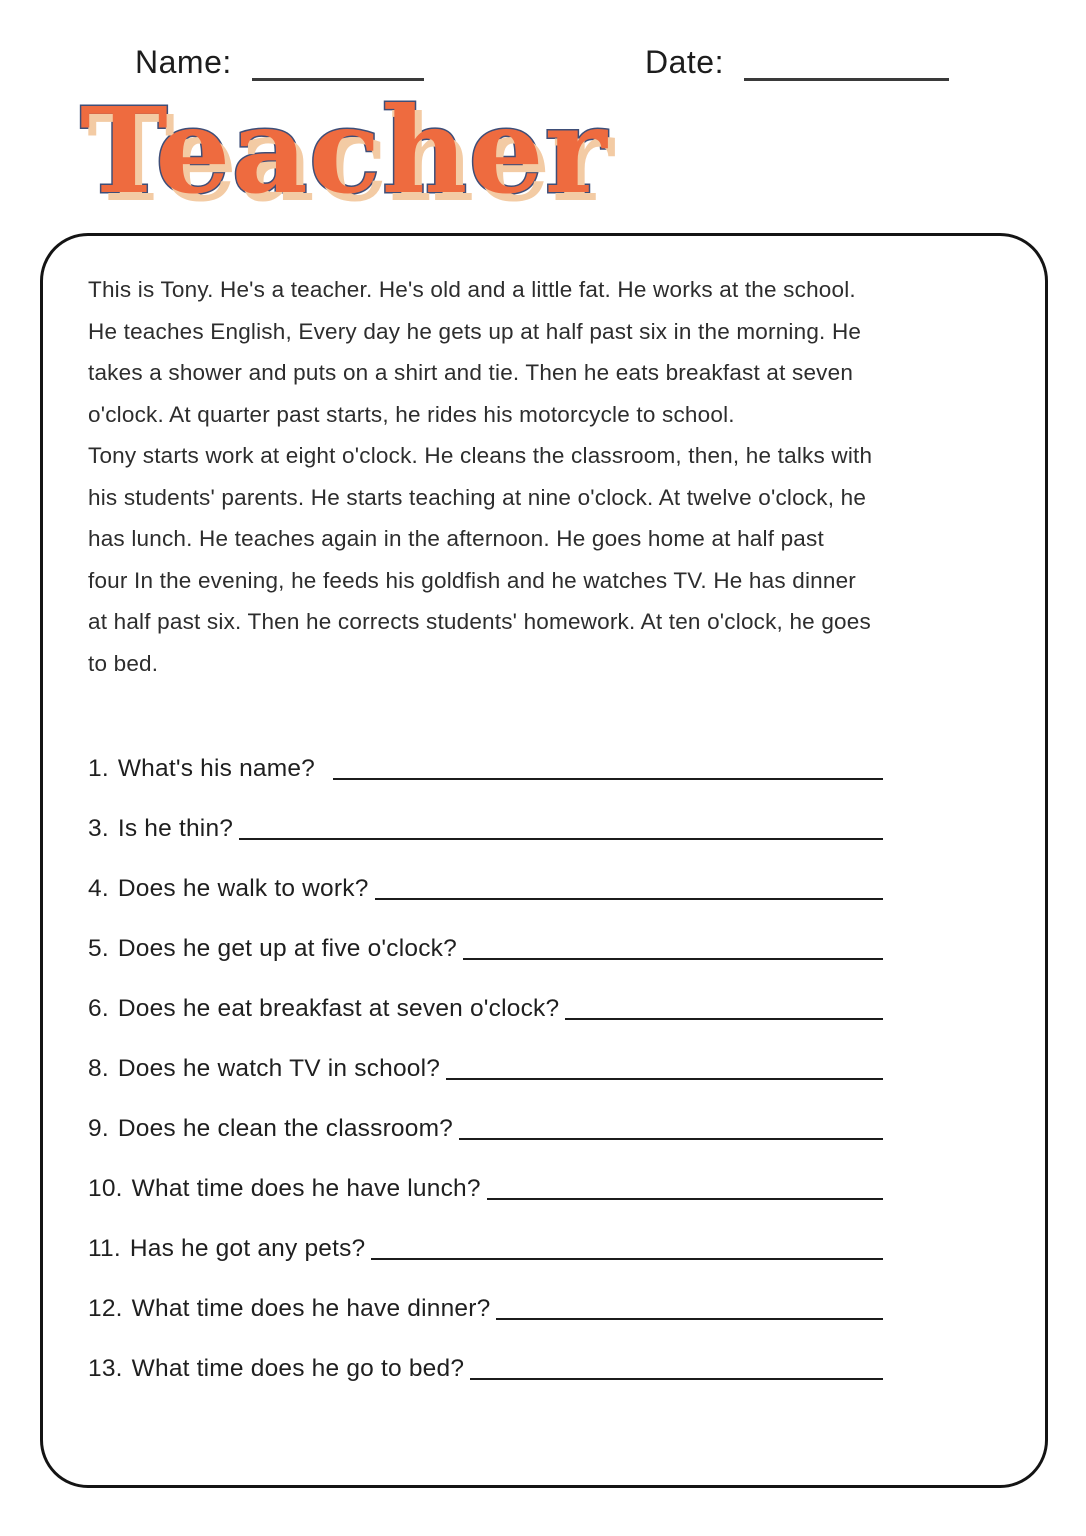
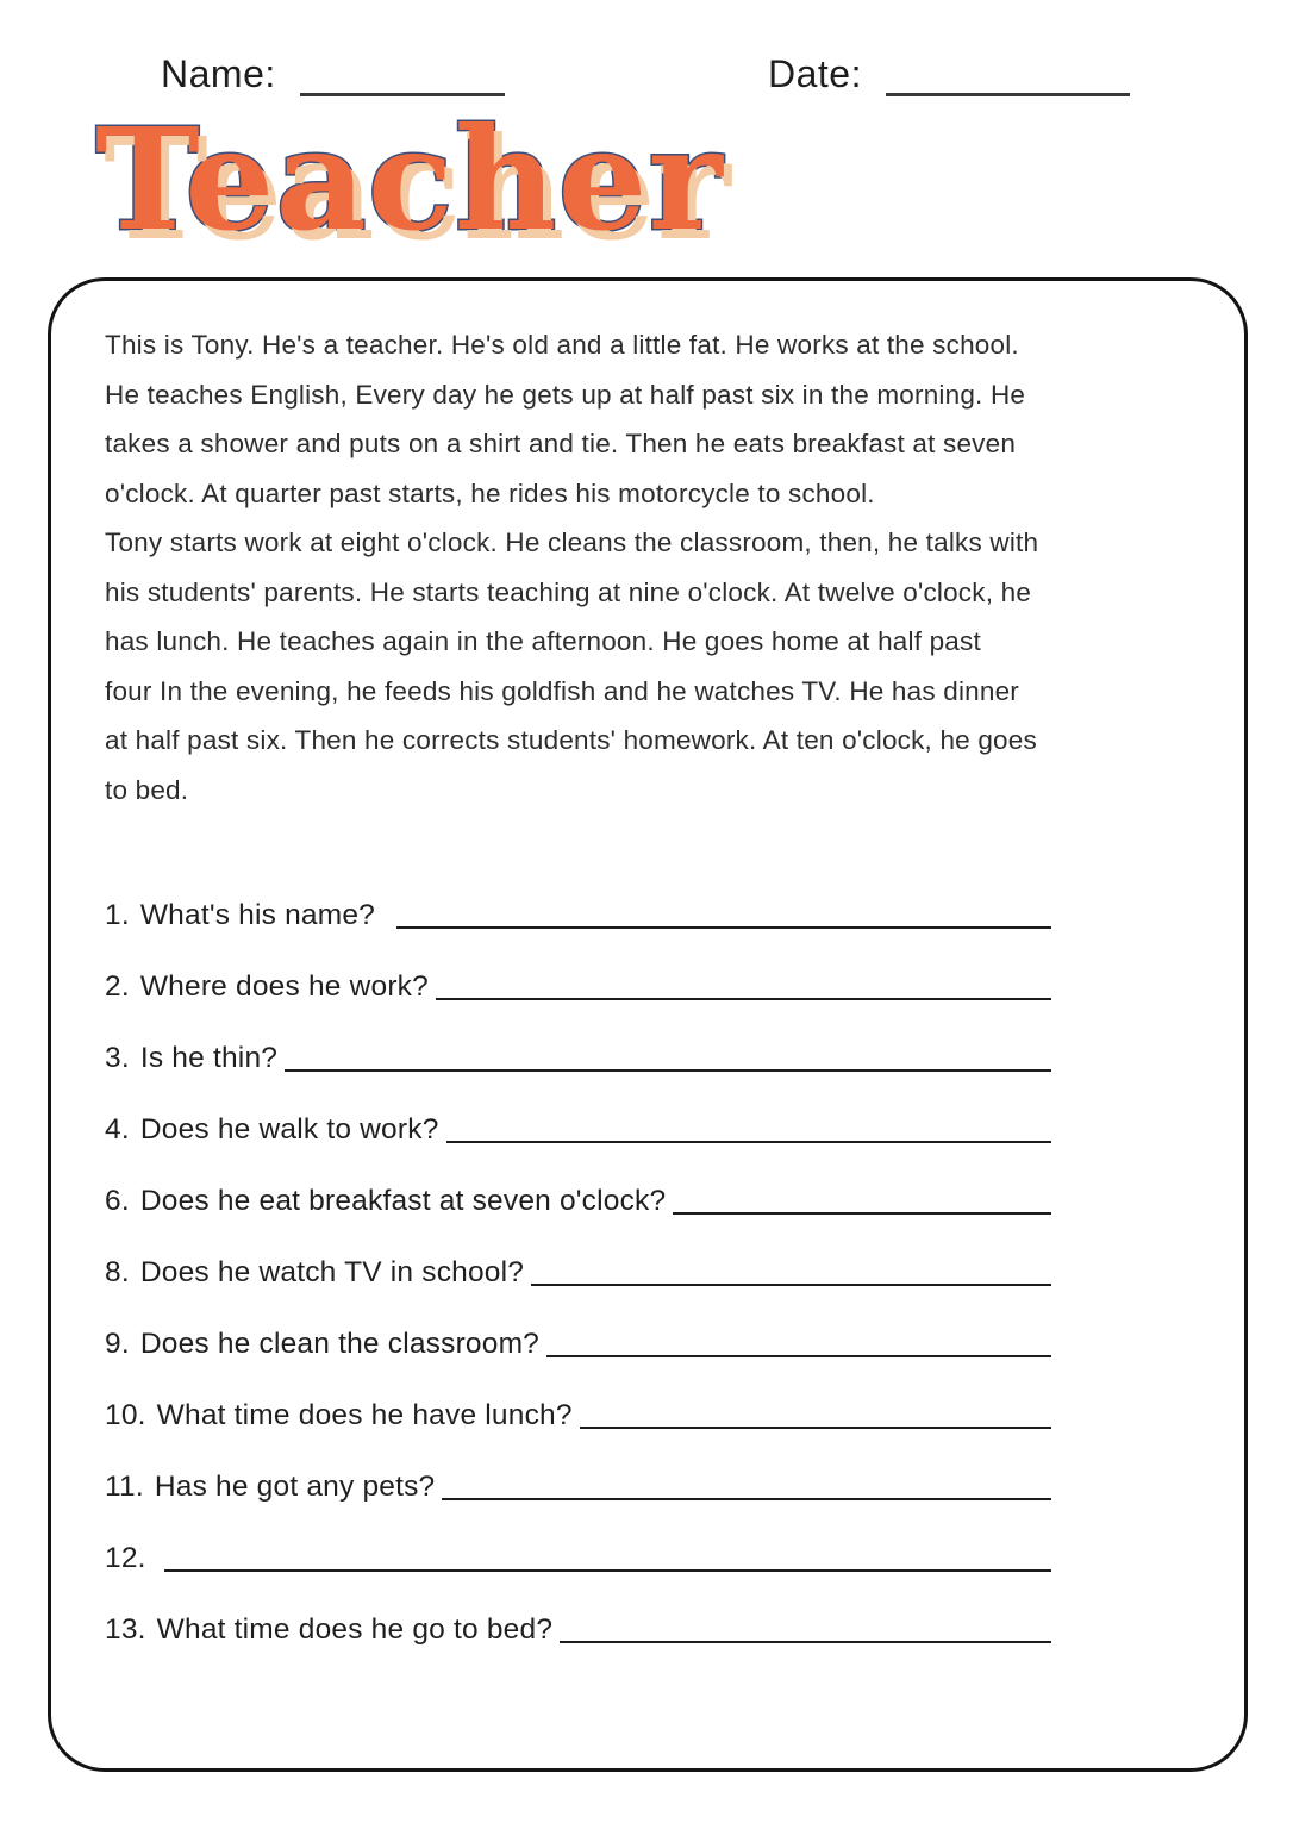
  Name:
  Date:
  Teacher
  This is Tony. He's a teacher. He's old and a little fat. He works at the school.
  He teaches English, Every day he gets up at half past six in the morning. He
  takes a shower and puts on a shirt and tie. Then he eats breakfast at seven
  o'clock. At quarter past starts, he rides his motorcycle to school.
  Tony starts work at eight o'clock. He cleans the classroom, then, he talks with
  his students' parents. He starts teaching at nine o'clock. At twelve o'clock, he
  has lunch. He teaches again in the afternoon. He goes home at half past
  four In the evening, he feeds his goldfish and he watches TV. He has dinner
  at half past six. Then he corrects students' homework. At ten o'clock, he goes
  to bed.
  1.
  What's his name?
+ 2.
+ Where does he work?
  3.
  Is he thin?
  4.
  Does he walk to work?
- 5.
- Does he get up at five o'clock?
  6.
  Does he eat breakfast at seven o'clock?
  8.
  Does he watch TV in school?
  9.
  Does he clean the classroom?
  10.
  What time does he have lunch?
  11.
  Has he got any pets?
  12.
- What time does he have dinner?
  13.
  What time does he go to bed?
